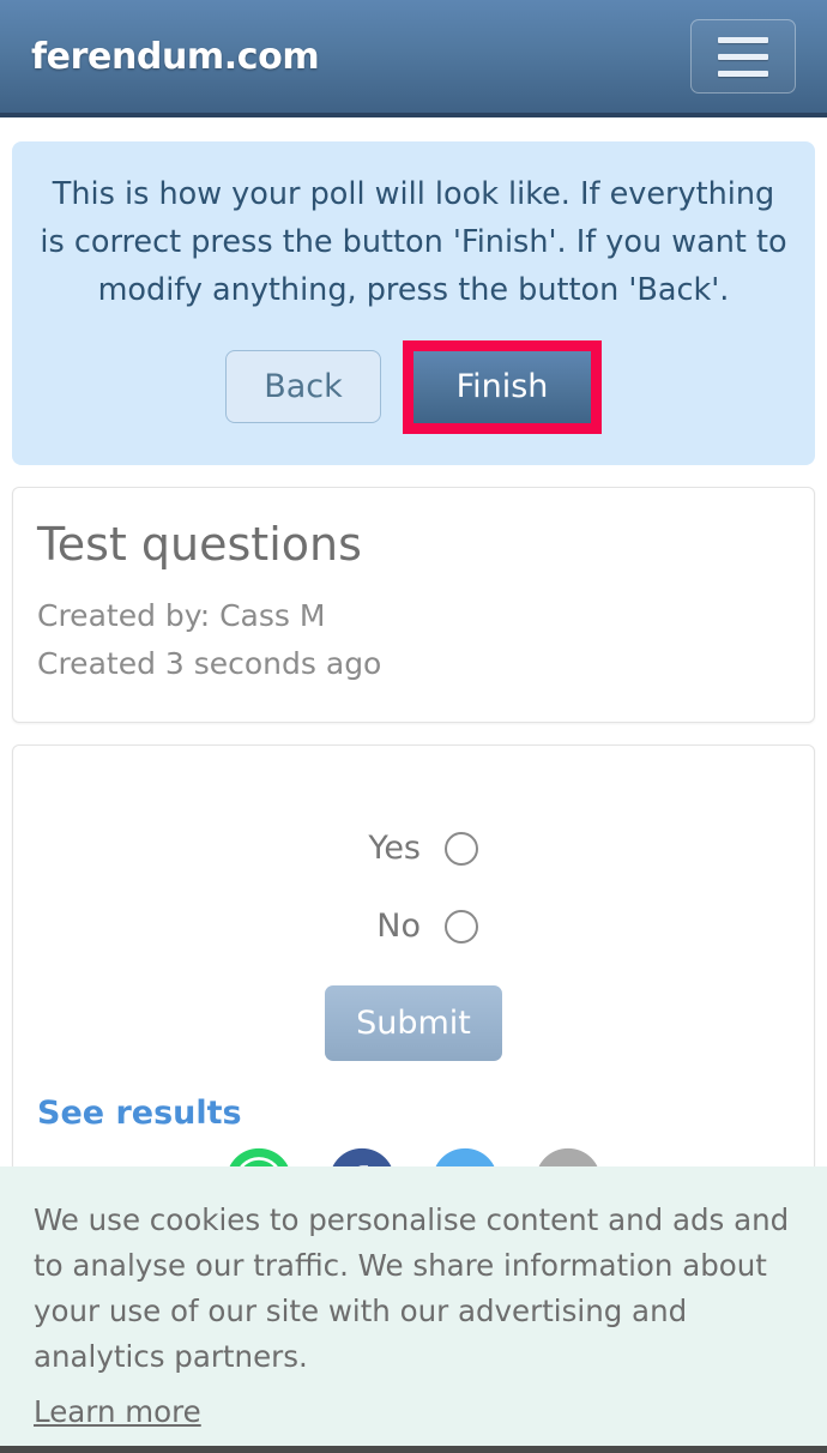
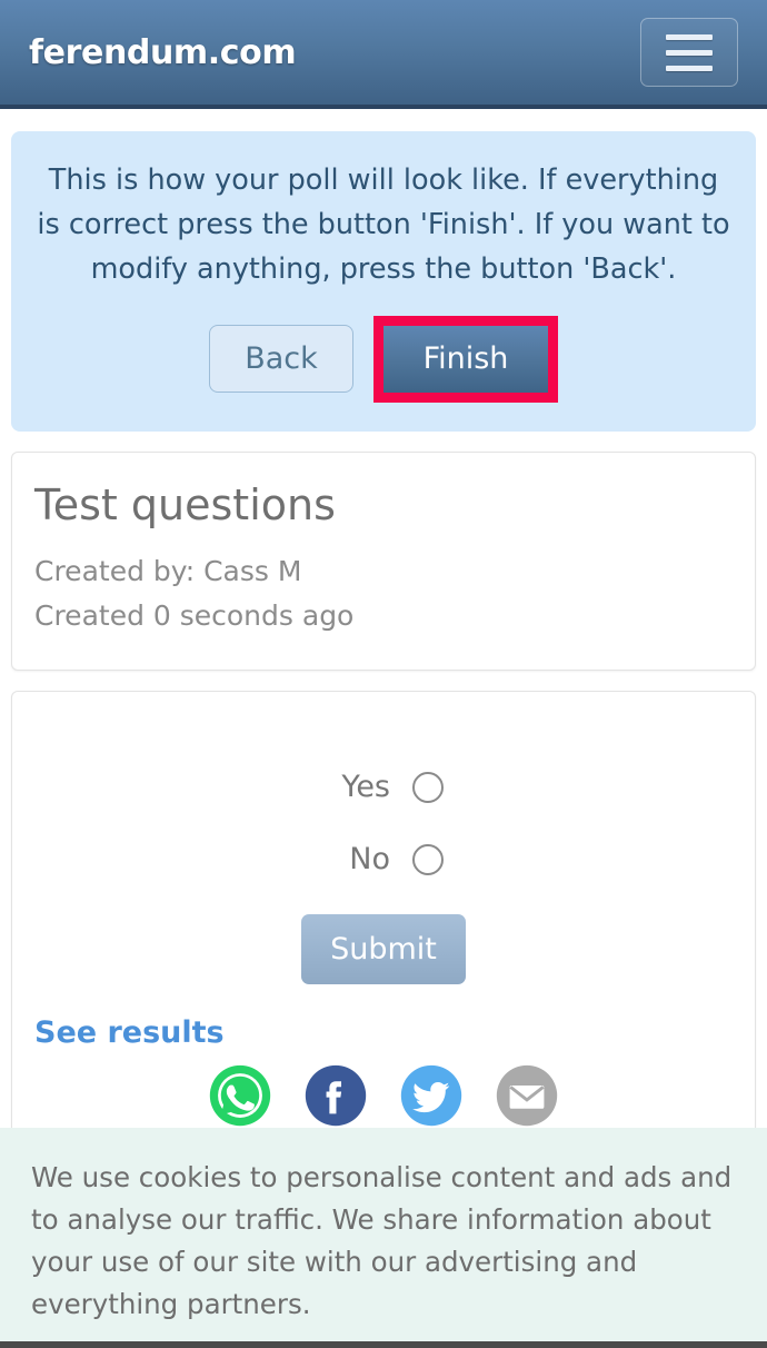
  ferendum.com
  This is how your poll will look like. If everything is correct press the button 'Finish'. If you want to modify anything, press the button 'Back'.
  Back
  Finish
  Test questions
  Created by: Cass M
- Created 3 seconds ago
+ Created 0 seconds ago
  Yes
  No
  Submit
  See results
- We use cookies to personalise content and ads and to analyse our traffic. We share information about your use of our site with our advertising and analytics partners.
+ We use cookies to personalise content and ads and to analyse our traffic. We share information about your use of our site with our advertising and everything partners.
- Learn more
